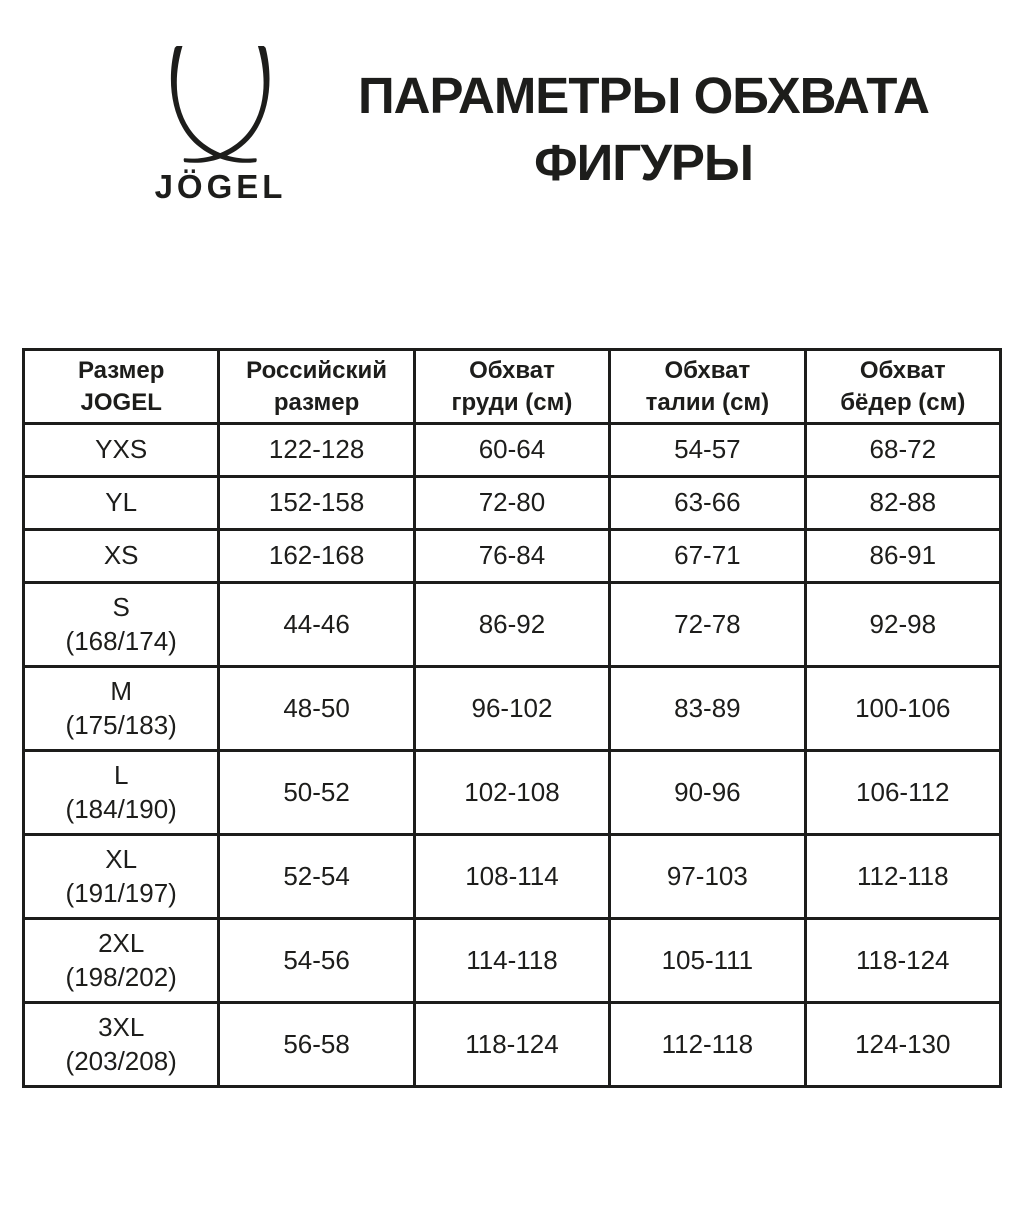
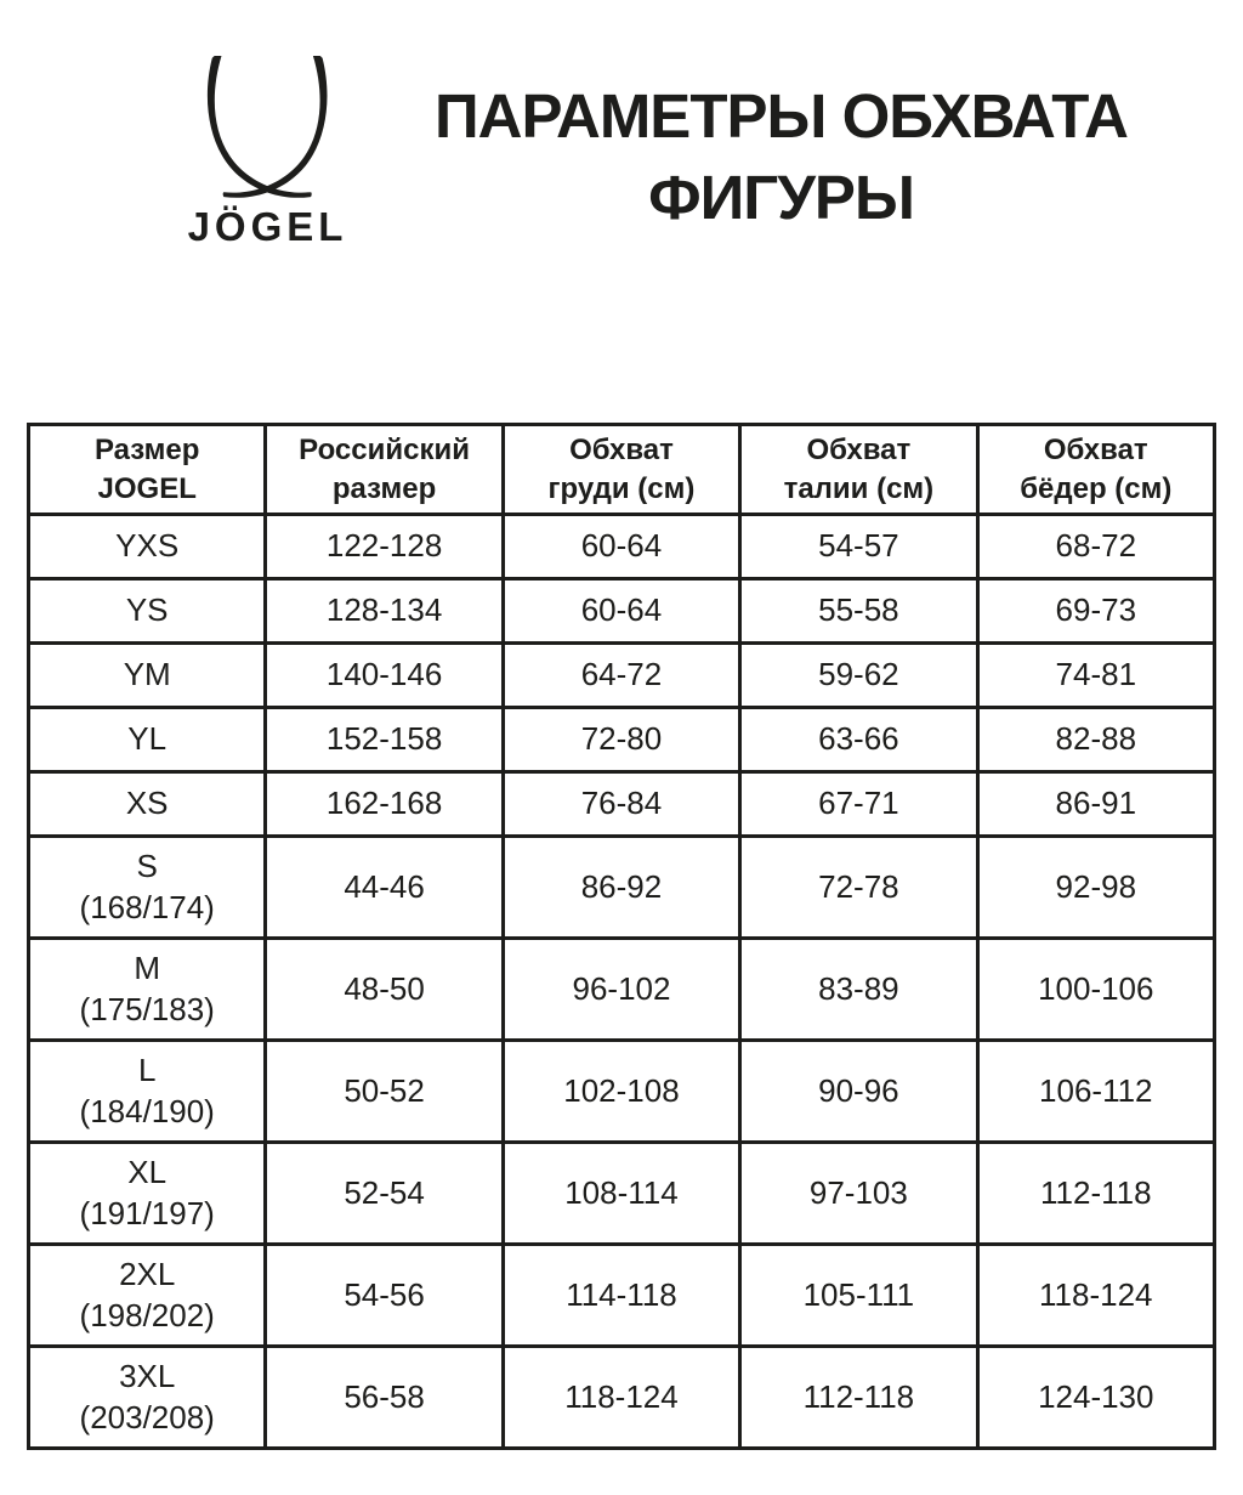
  JÖGEL
  ПАРАМЕТРЫ ОБХВАТА
  ФИГУРЫ
  РазмерJOGEL	Российскийразмер	Обхватгруди (см)	Обхватталии (см)	Обхватбёдер (см)
  YXS	122-128	60-64	54-57	68-72
+ YS	128-134	60-64	55-58	69-73
+ YM	140-146	64-72	59-62	74-81
  YL	152-158	72-80	63-66	82-88
  XS	162-168	76-84	67-71	86-91
  S(168/174)	44-46	86-92	72-78	92-98
  M(175/183)	48-50	96-102	83-89	100-106
  L(184/190)	50-52	102-108	90-96	106-112
  XL(191/197)	52-54	108-114	97-103	112-118
  2XL(198/202)	54-56	114-118	105-111	118-124
  3XL(203/208)	56-58	118-124	112-118	124-130
